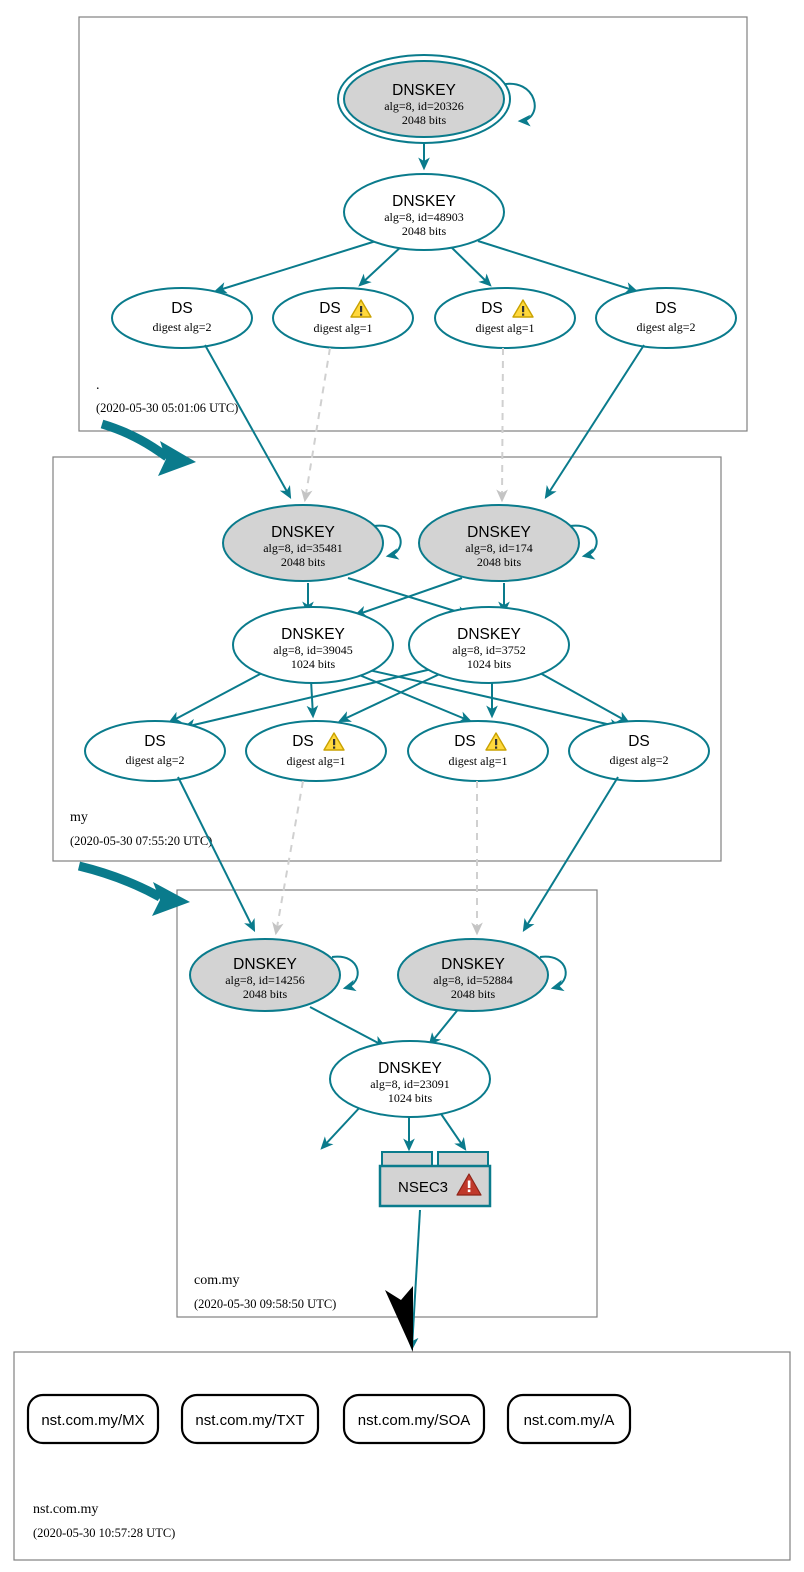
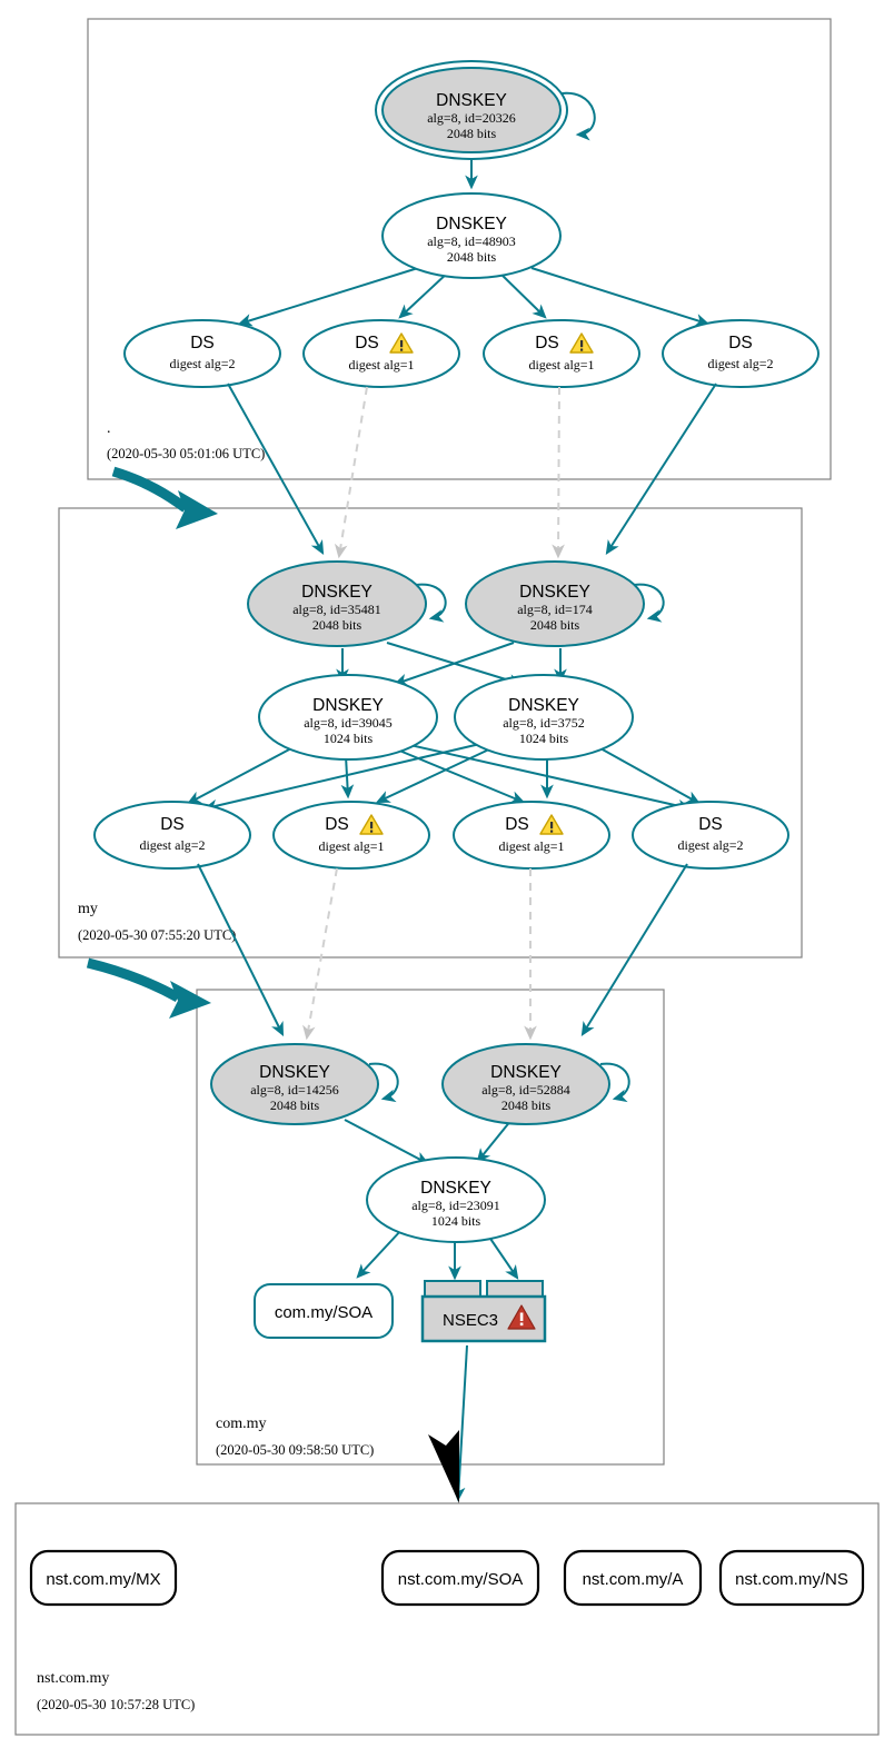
  .
  (2020-05-30 05:01:06 UTC)
  my
  (2020-05-30 07:55:20 UTC
  com.my
  (2020-05-30 09:58:50 UTC)
  nst.com.my
  (2020-05-30 10:57:28 UTC)
  DNSKEY
  alg=8, id=20326
  2048 bits
  DNSKEY
  alg=8, id=48903
  2048 bits
  DS
  digest alg=2
  DS
  digest alg=1
  DS
  digest alg=1
  DS
  digest alg=2
  DNSKEY
  alg=8, id=35481
  2048 bits
  DNSKEY
  alg=8, id=174
  2048 bits
  DNSKEY
  alg=8, id=39045
  1024 bits
  DNSKEY
  alg=8, id=3752
  1024 bits
  DS
  digest alg=2
  DS
  digest alg=1
  DS
  digest alg=1
  DS
  digest alg=2
  DNSKEY
  alg=8, id=14256
  2048 bits
  DNSKEY
  alg=8, id=52884
  2048 bits
  DNSKEY
  alg=8, id=23091
  1024 bits
+ com.my/SOA
  NSEC3
  nst.com.my/MX
- nst.com.my/TXT
  nst.com.my/SOA
  nst.com.my/A
+ nst.com.my/NS
